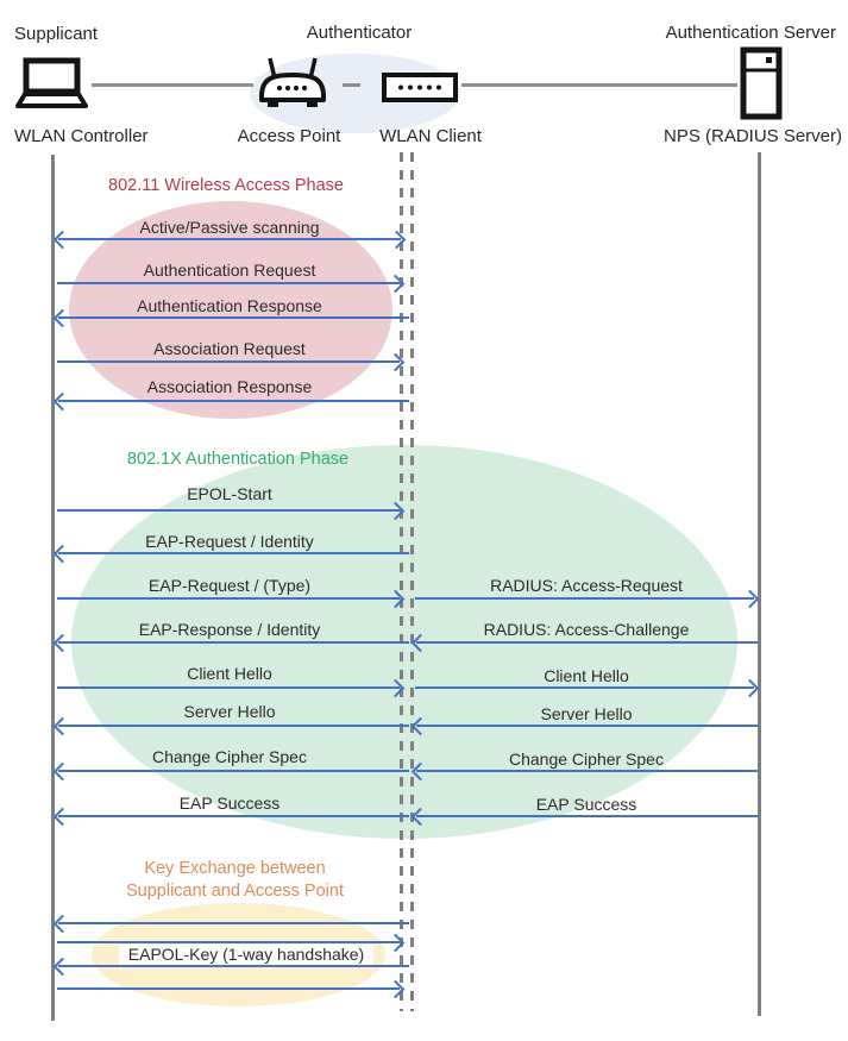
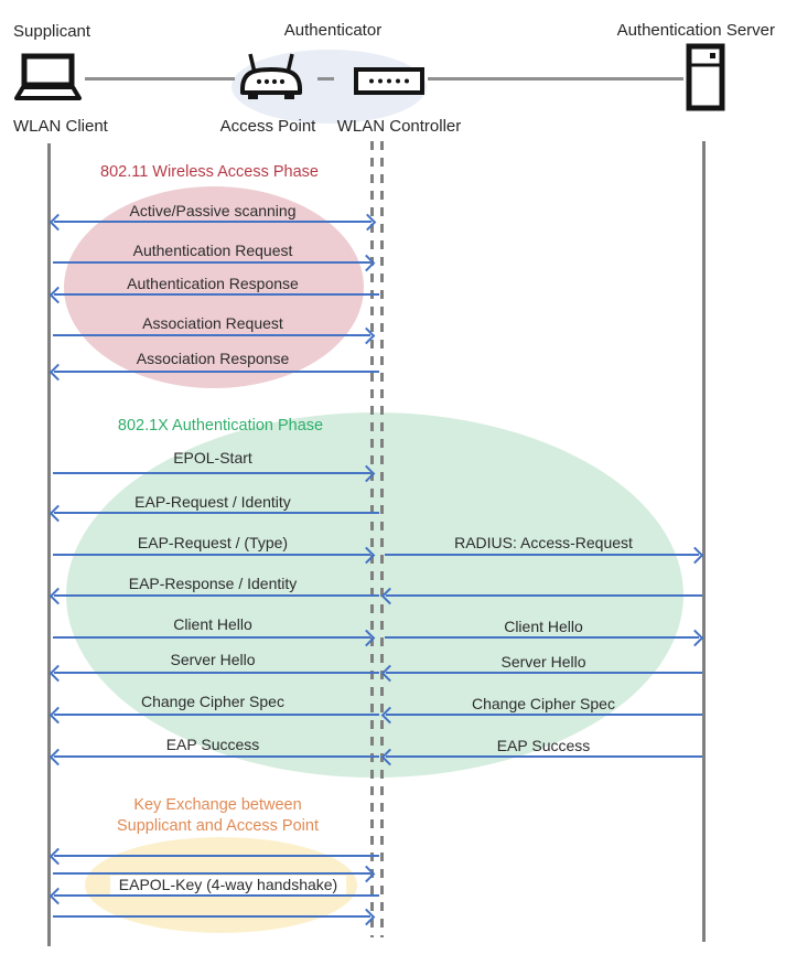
  Supplicant
  Authenticator
  Authentication Server
- WLAN Controller
+ WLAN Client
  Access Point
- WLAN Client
+ WLAN Controller
- NPS (RADIUS Server)
  802.11 Wireless Access Phase
  Active/Passive scanning
  Authentication Request
  Authentication Response
  Association Request
  Association Response
  802.1X Authentication Phase
  EPOL-Start
  EAP-Request / Identity
  EAP-Request / (Type)
  RADIUS: Access-Request
  EAP-Response / Identity
- RADIUS: Access-Challenge
  Client Hello
  Client Hello
  Server Hello
  Server Hello
  Change Cipher Spec
  Change Cipher Spec
  EAP Success
  EAP Success
  Key Exchange between
  Supplicant and Access Point
- EAPOL-Key (1-way handshake)
+ EAPOL-Key (4-way handshake)
